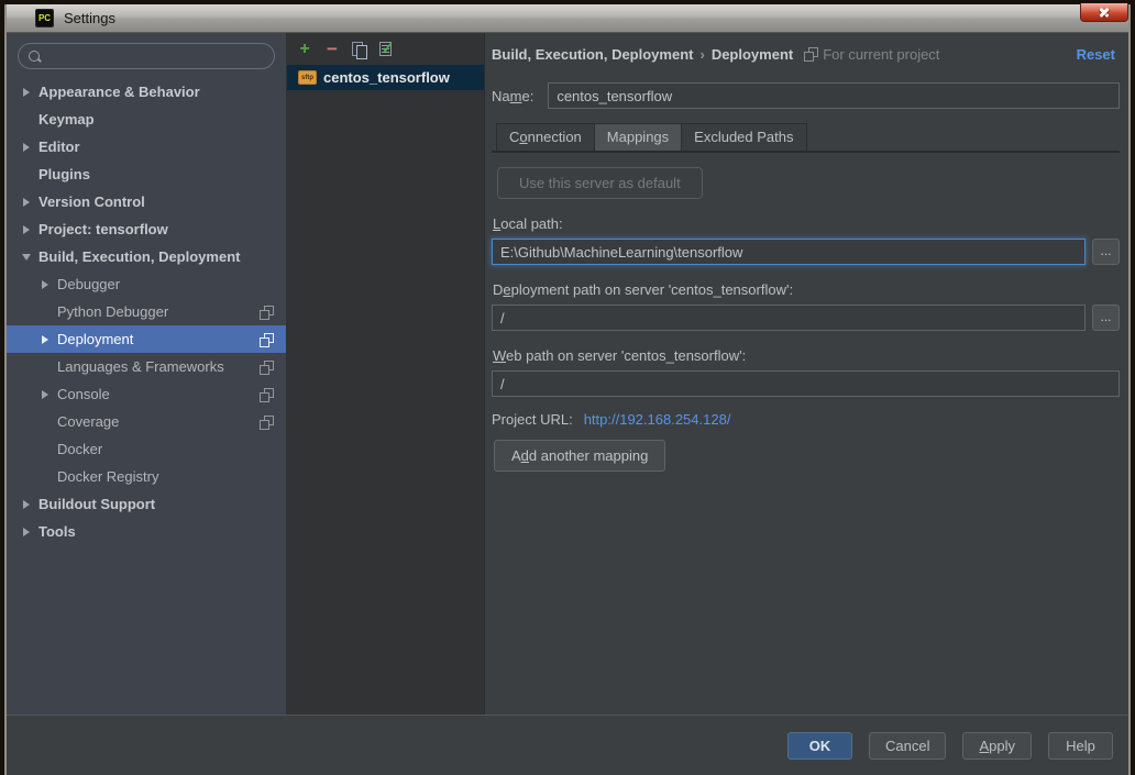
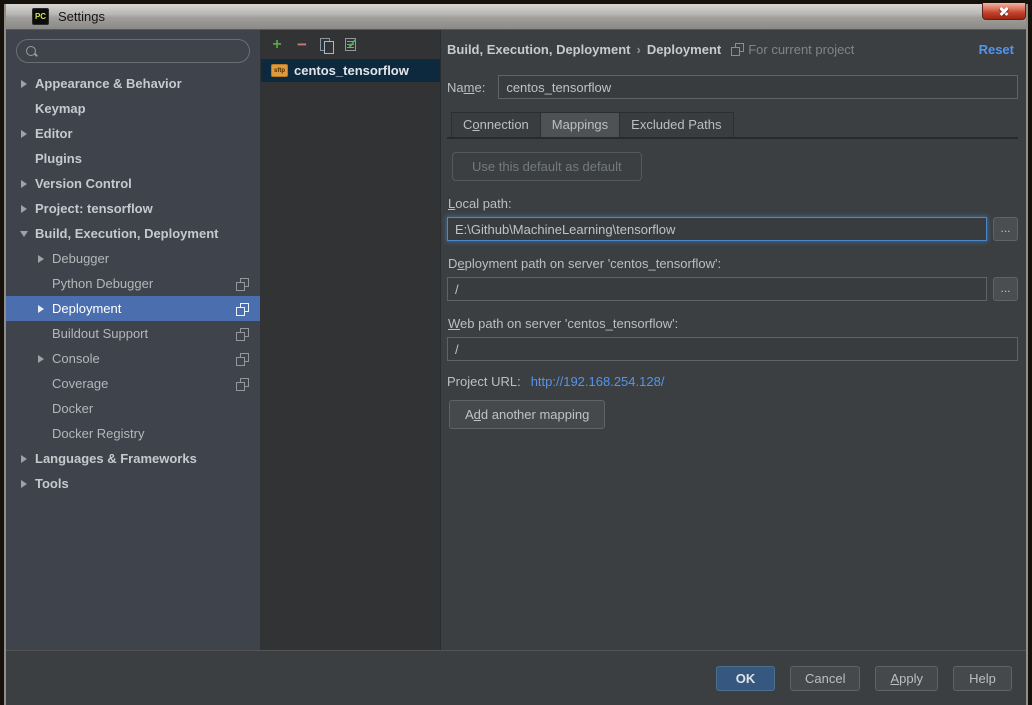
  PC
  Settings
  Appearance & Behavior
  Keymap
  Editor
  Plugins
  Version Control
  Project: tensorflow
  Build, Execution, Deployment
  Debugger
  Python Debugger
  Deployment
- Languages & Frameworks
+ Buildout Support
  Console
  Coverage
  Docker
  Docker Registry
- Buildout Support
+ Languages & Frameworks
  Tools
  +
  −
  ✓
  centos_tensorflow
  Build, Execution, Deployment
  ›
  Deployment
  For current project
  Reset
  Name:
  centos_tensorflow
  Connection
  Mappings
  Excluded Paths
- Use this server as default
+ Use this default as default
  Local path:
  E:\Github\MachineLearning\tensorflow
  ...
  Deployment path on server 'centos_tensorflow':
  /
  ...
  Web path on server 'centos_tensorflow':
  /
  Project URL:
  http://192.168.254.128/
  Add another mapping
  OK
  Cancel
  Apply
  Help
